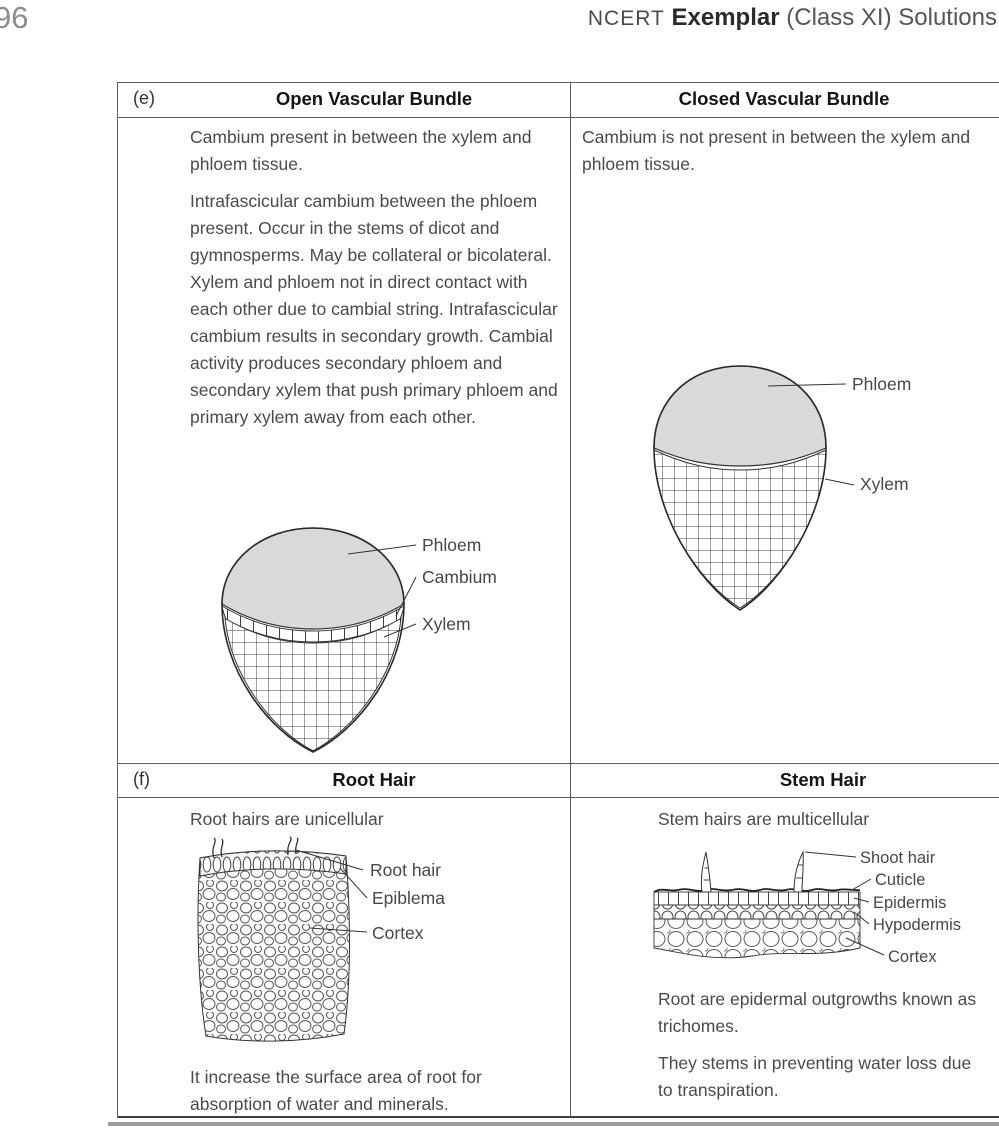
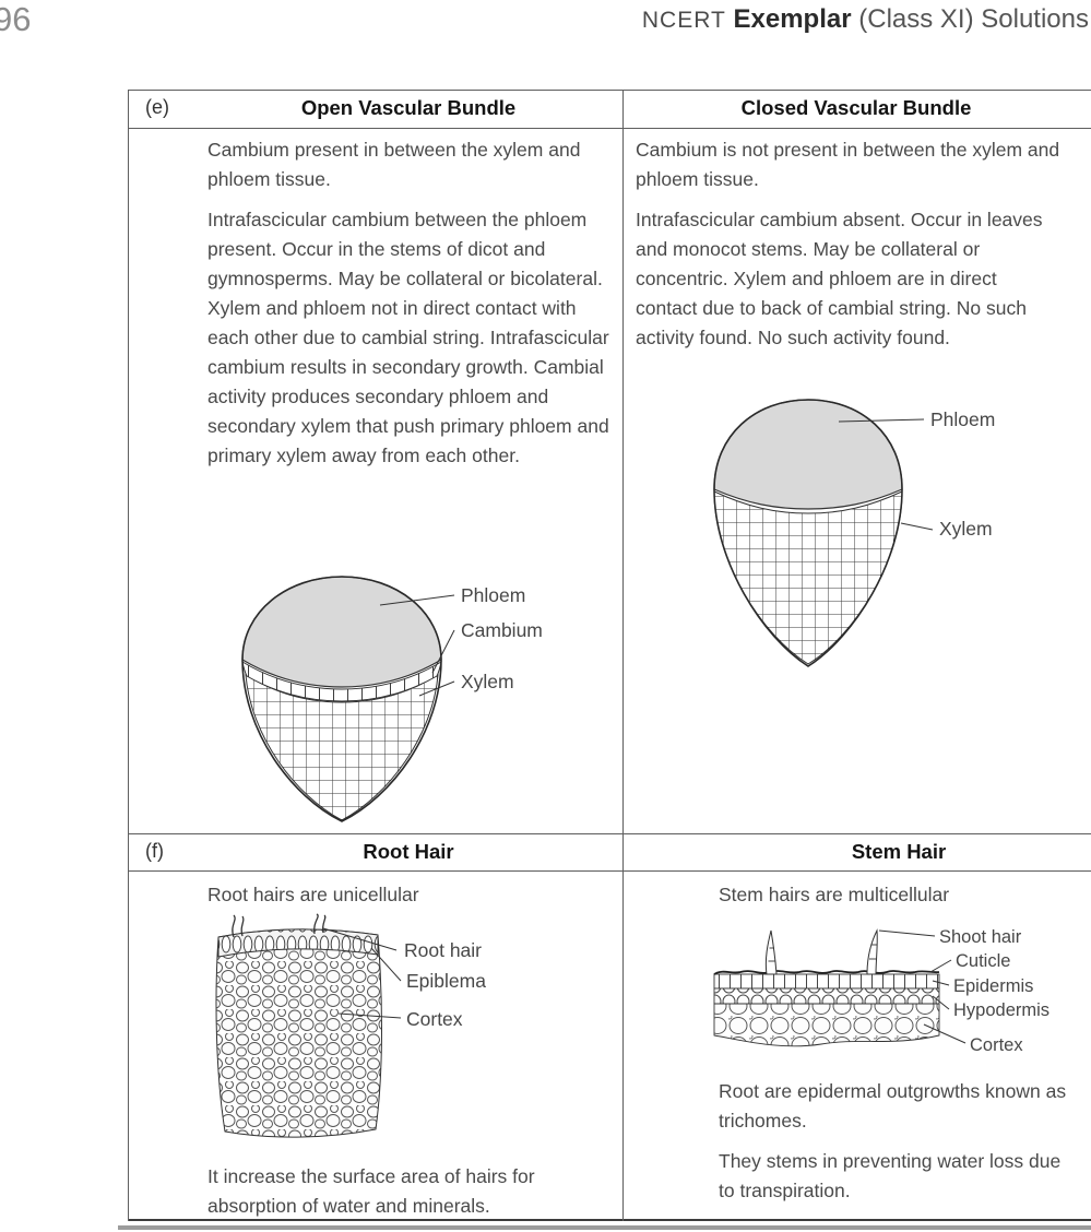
  96
  NCERT Exemplar (Class XI) Solutions
  (e)
  Open Vascular Bundle
  Closed Vascular Bundle
  Cambium present in between the xylem and phloem tissue.
  Intrafascicular cambium between the phloem present. Occur in the stems of dicot and gymnosperms. May be collateral or bicolateral. Xylem and phloem not in direct contact with each other due to cambial string. Intrafascicular cambium results in secondary growth. Cambial activity produces secondary phloem and secondary xylem that push primary phloem and primary xylem away from each other.
  Cambium is not present in between the xylem and phloem tissue.
+ Intrafascicular cambium absent. Occur in leaves and monocot stems. May be collateral or concentric. Xylem and phloem are in direct contact due to back of cambial string. No such activity found. No such activity found.
  Phloem
  Cambium
  Xylem
  Phloem
  Xylem
  (f)
  Root Hair
  Stem Hair
  Root hairs are unicellular
  Root hair
  Epiblema
  Cortex
- It increase the surface area of root for absorption of water and minerals.
+ It increase the surface area of hairs for absorption of water and minerals.
  Stem hairs are multicellular
  Shoot hair
  Cuticle
  Epidermis
  Hypodermis
  Cortex
  Root are epidermal outgrowths known as trichomes.
  They stems in preventing water loss due to transpiration.
